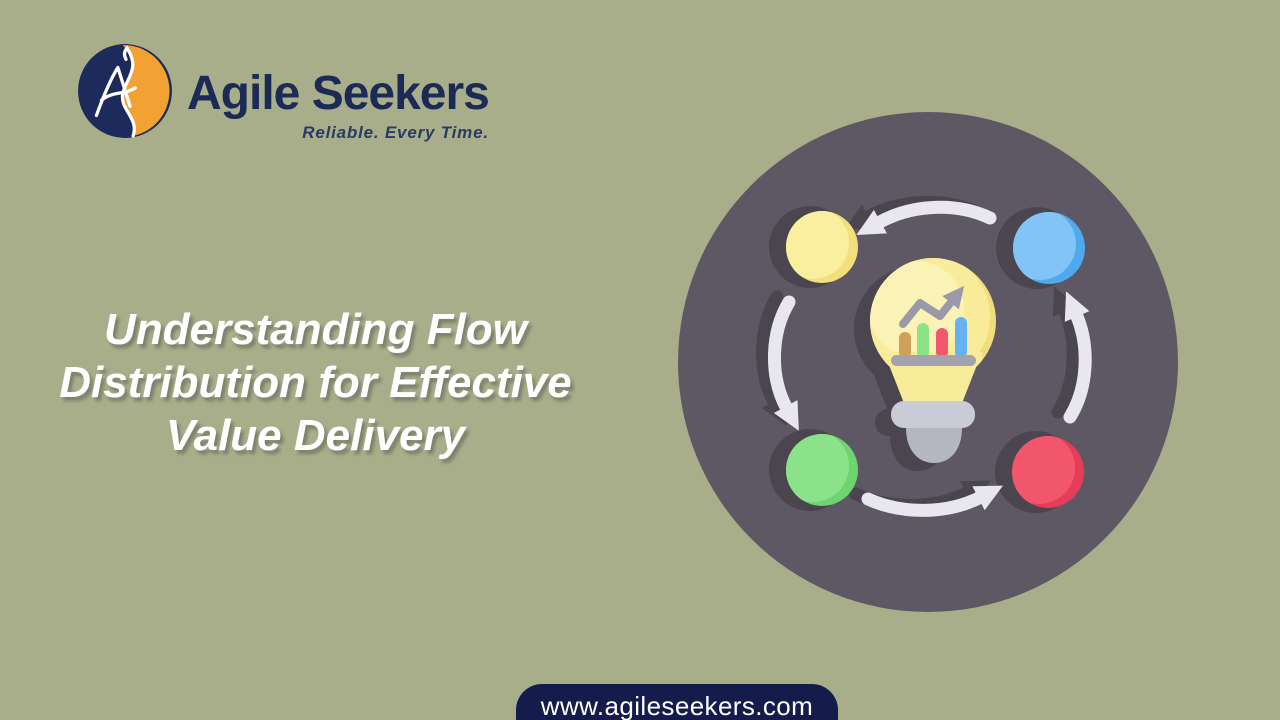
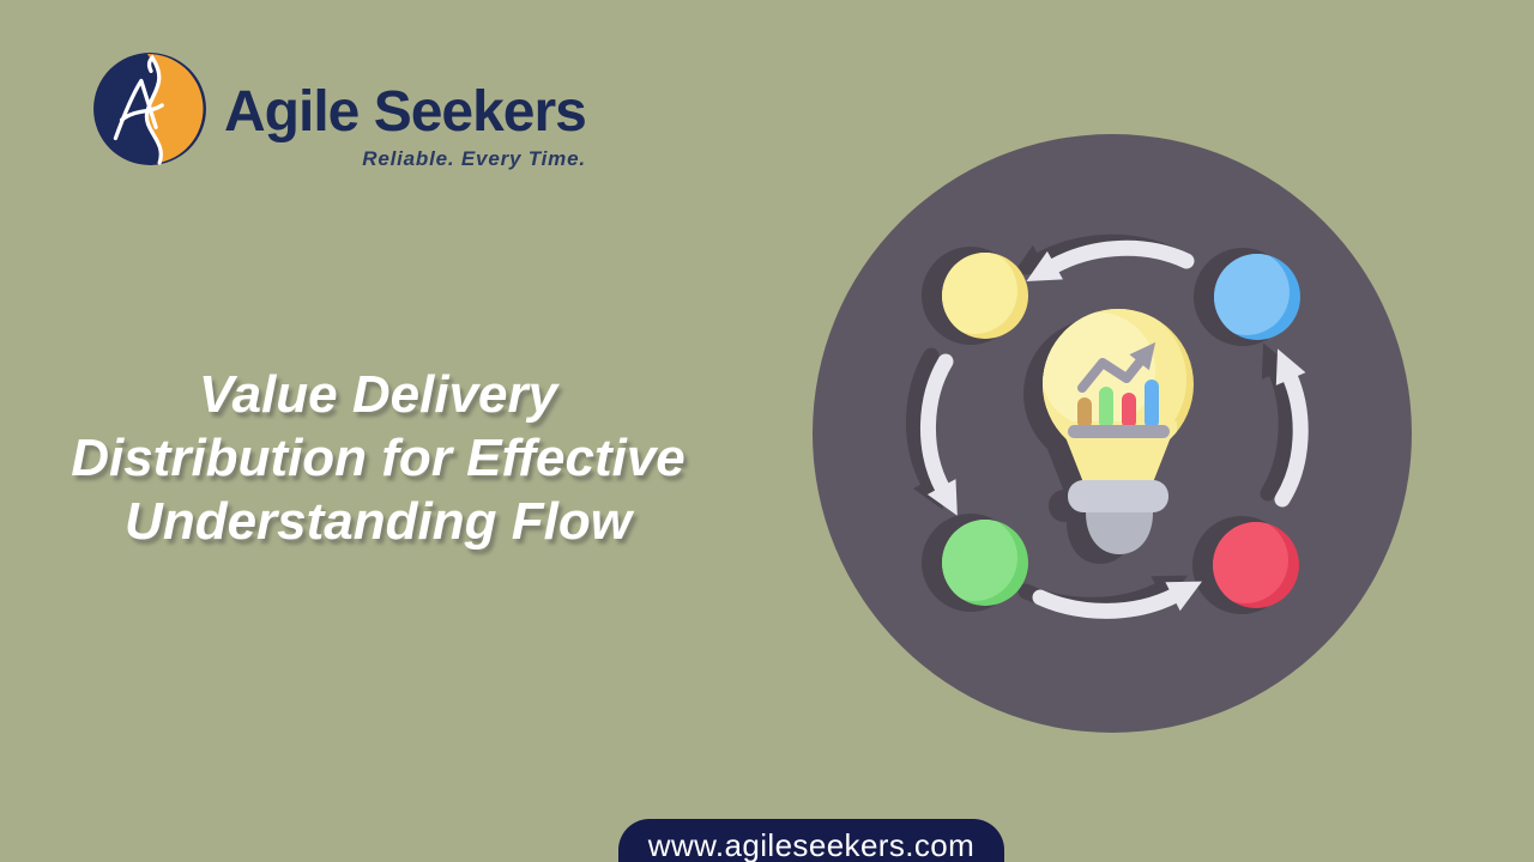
  Agile Seekers
  Reliable. Every Time.
- Understanding Flow
+ Value Delivery
  Distribution for Effective
- Value Delivery
+ Understanding Flow
  www.agileseekers.com
